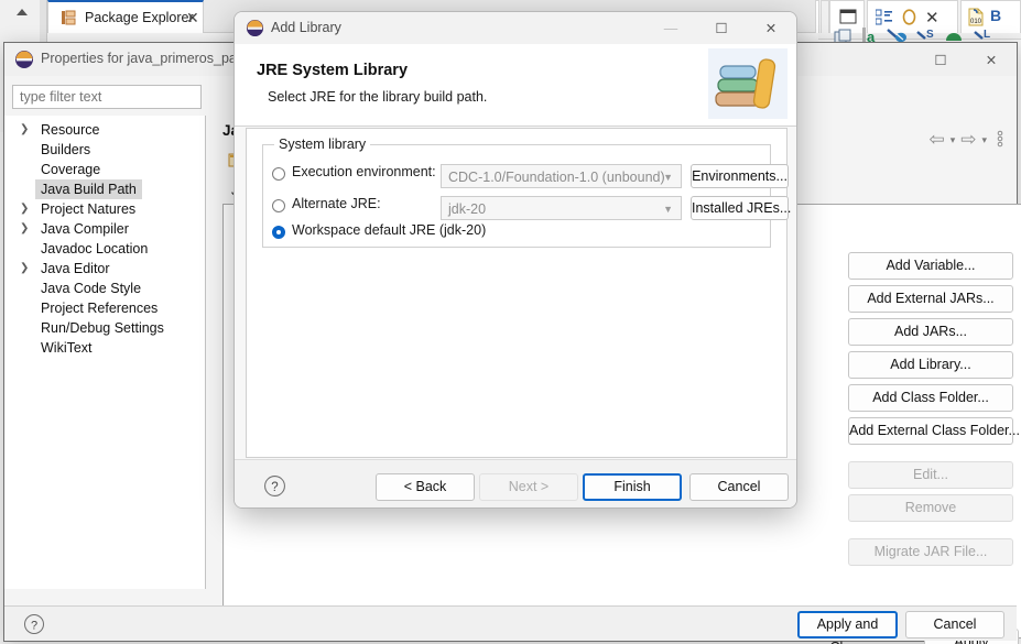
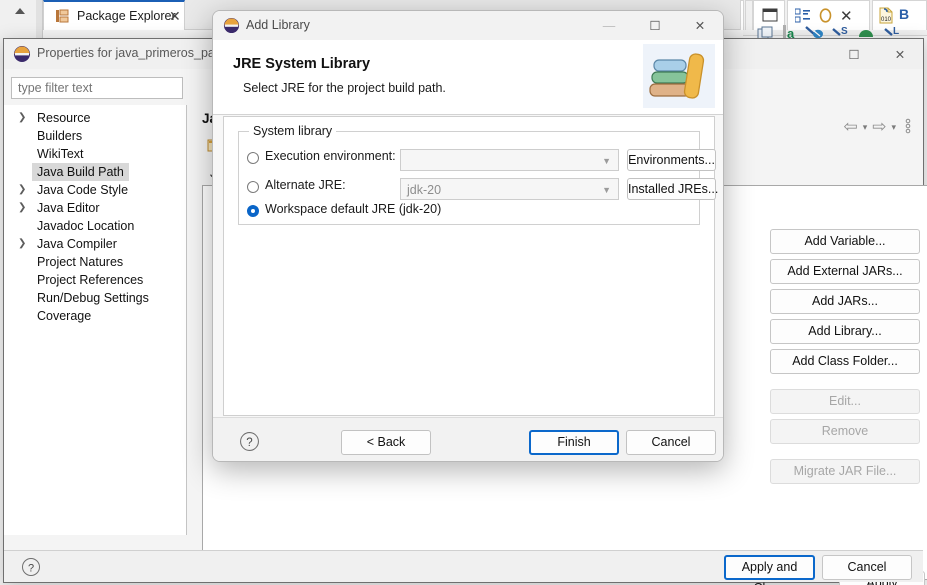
  Package Explorer
  ✕
  ✕
  B
  a
  S
  L
  Properties for java_primeros_p
  ☐
  ✕
  type filter text
  ❯
  Resource
  Builders
- Coverage
+ WikiText
  Java Build Path
  ❯
- Project Natures
+ Java Code Style
  ❯
- Java Compiler
+ Java Editor
  Javadoc Location
  ❯
- Java Editor
+ Java Compiler
- Java Code Style
+ Project Natures
  Project References
  Run/Debug Settings
- WikiText
+ Coverage
  ⇦
  ▾
  ⇨
  ▾
  Add Variable...
  Add External JARs...
  Add JARs...
  Add Library...
  Add Class Folder...
- Add External Class Folder...
  Edit...
  Remove
  Migrate JAR File...
  Apply
  ?
  Cancel
  Add Library
  —
  ☐
  ✕
  JRE System Library
- Select JRE for the library build path.
+ Select JRE for the project build path.
  System library
  Execution environment:
- CDC-1.0/Foundation-1.0 (unbound)
  ▼
  Environments...
  Alternate JRE:
  jdk-20
  ▼
  Installed JREs...
  Workspace default JRE (jdk-20)
  ?
  < Back
- Next >
  Finish
  Cancel
